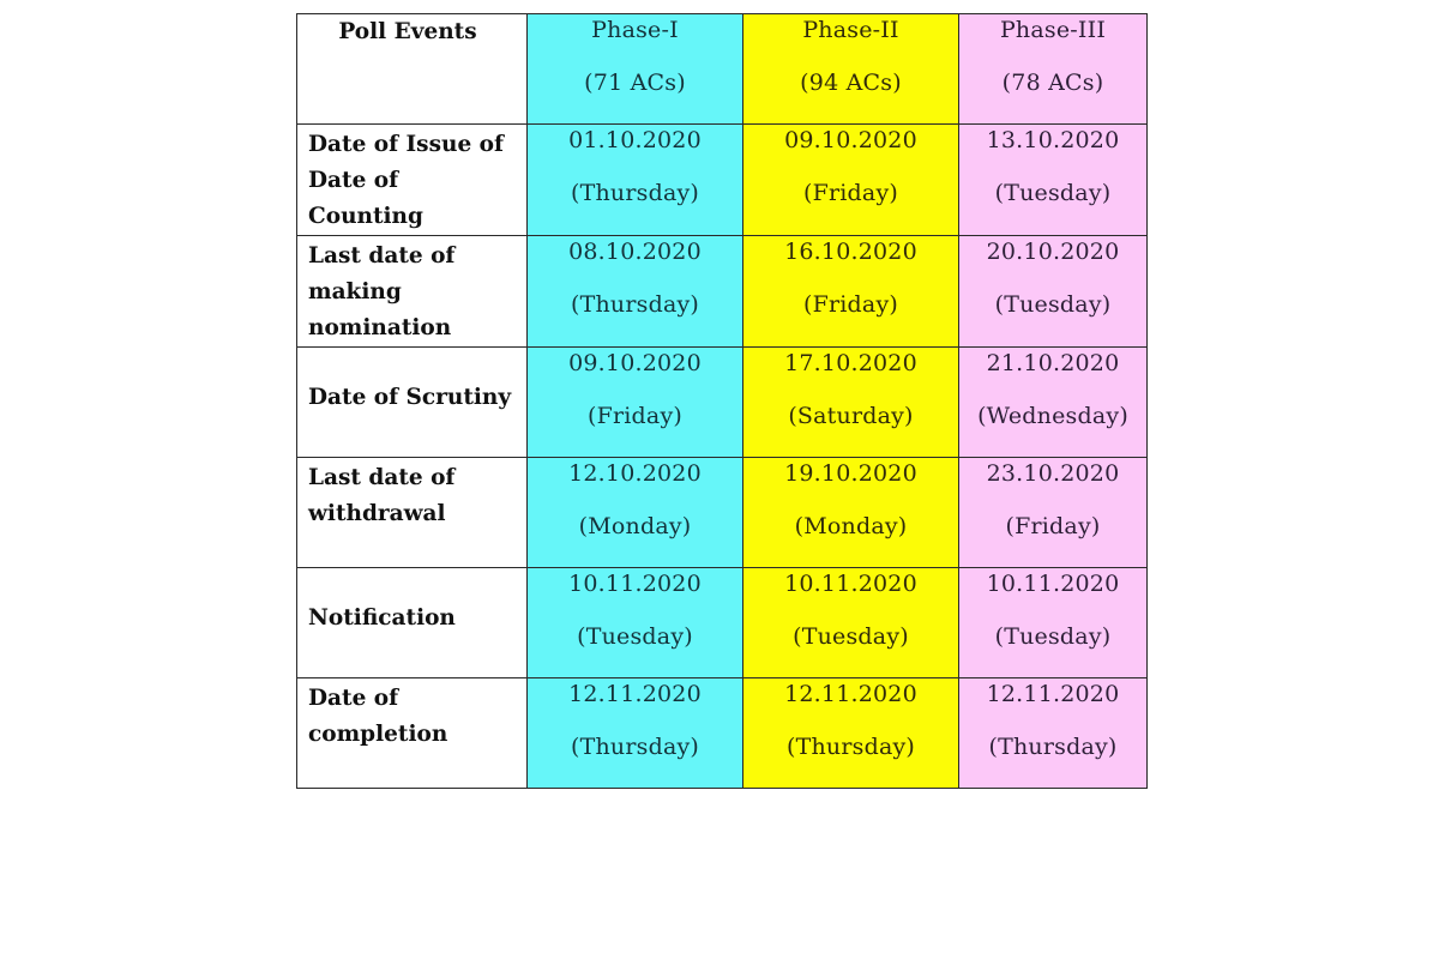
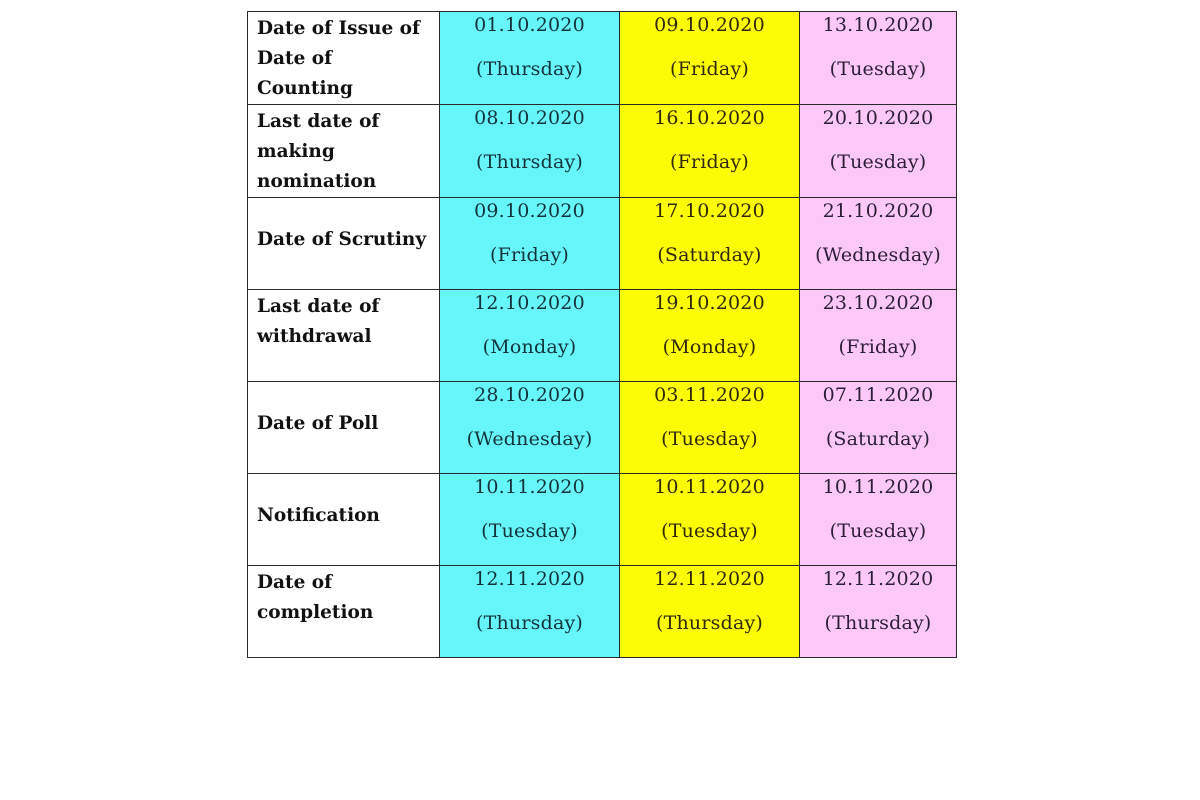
- Poll Events	Phase-I (71 ACs)	Phase-II (94 ACs)	Phase-III (78 ACs)
  Date of Issue of Date of Counting	01.10.2020 (Thursday)	09.10.2020 (Friday)	13.10.2020 (Tuesday)
  Last date of making nomination	08.10.2020 (Thursday)	16.10.2020 (Friday)	20.10.2020 (Tuesday)
  Date of Scrutiny	09.10.2020 (Friday)	17.10.2020 (Saturday)	21.10.2020 (Wednesday)
  Last date of withdrawal	12.10.2020 (Monday)	19.10.2020 (Monday)	23.10.2020 (Friday)
+ Date of Poll	28.10.2020 (Wednesday)	03.11.2020 (Tuesday)	07.11.2020 (Saturday)
  Notification	10.11.2020 (Tuesday)	10.11.2020 (Tuesday)	10.11.2020 (Tuesday)
  Date of completion	12.11.2020 (Thursday)	12.11.2020 (Thursday)	12.11.2020 (Thursday)
